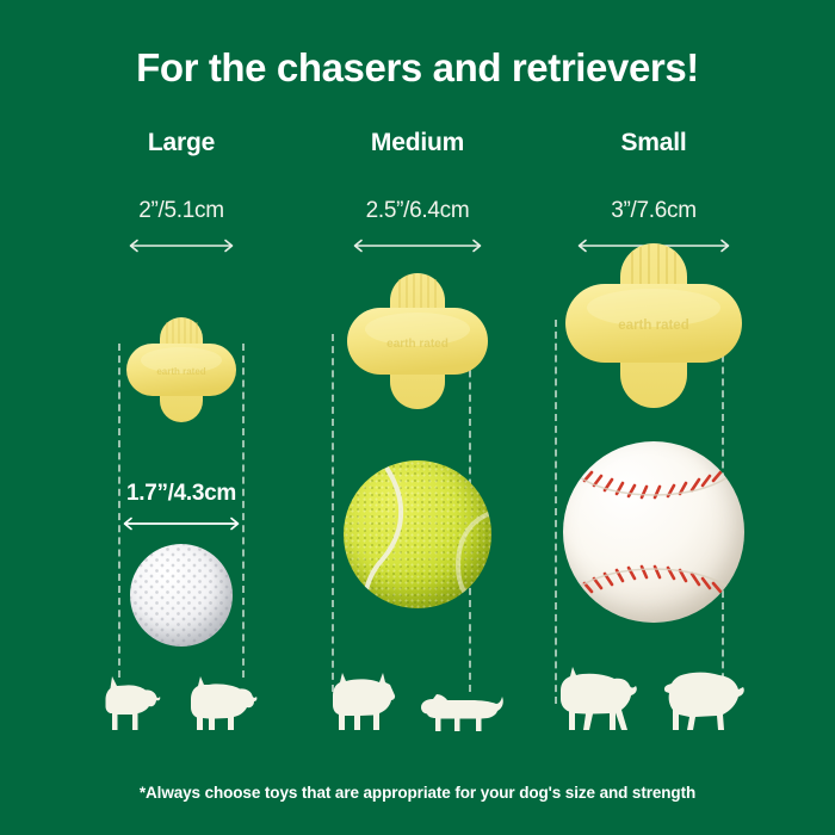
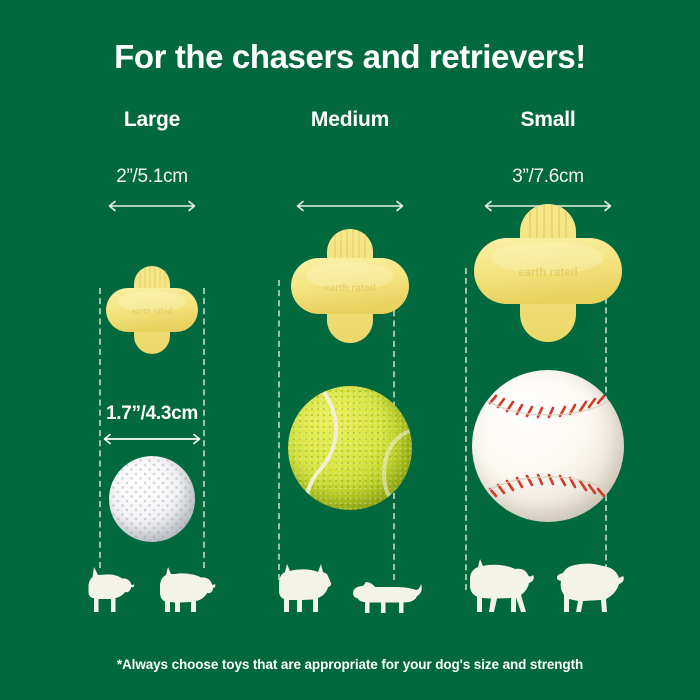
  For the chasers and retrievers!
  Large
  2”/5.1cm
  earth rated
  1.7”/4.3cm
  Medium
- 2.5”/6.4cm
  earth rated
  Small
  3”/7.6cm
  earth rated
  *Always choose toys that are appropriate for your dog's size and strength
